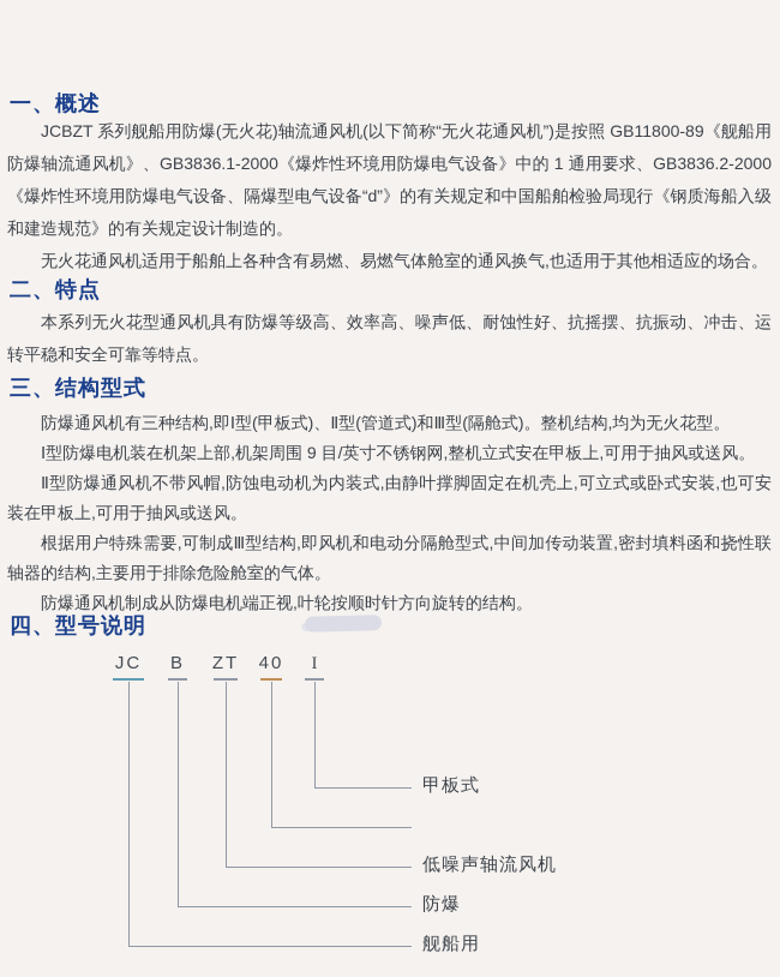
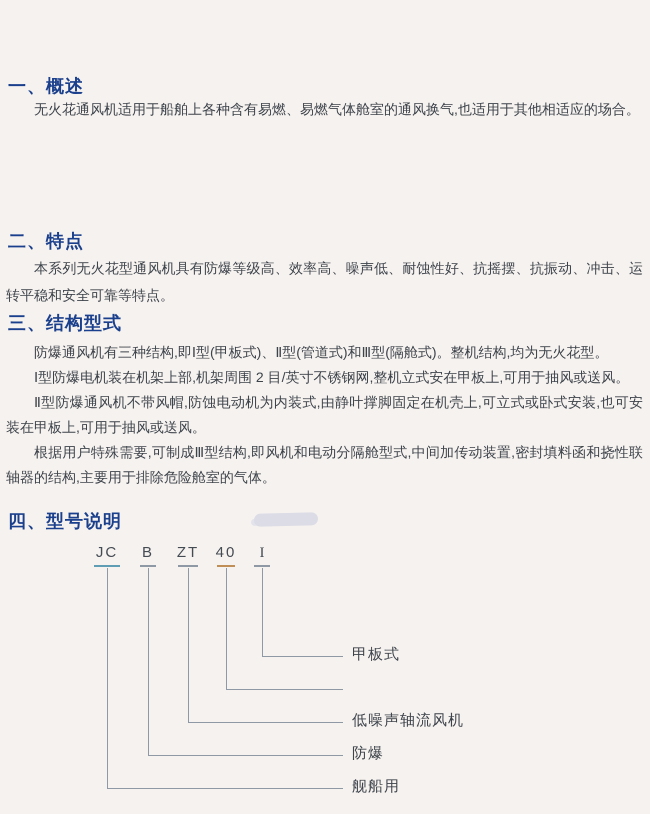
  一、概述
- JCBZT 系列舰船用防爆(无火花)轴流通风机(以下简称“无火花通风机”)是按照 GB11800-89《舰船用防爆轴流通风机》、GB3836.1-2000《爆炸性环境用防爆电气设备》中的 1 通用要求、GB3836.2-2000《爆炸性环境用防爆电气设备、隔爆型电气设备“d”》的有关规定和中国船舶检验局现行《钢质海船入级和建造规范》的有关规定设计制造的。
  无火花通风机适用于船舶上各种含有易燃、易燃气体舱室的通风换气,也适用于其他相适应的场合。
  二、特点
  本系列无火花型通风机具有防爆等级高、效率高、噪声低、耐蚀性好、抗摇摆、抗振动、冲击、运转平稳和安全可靠等特点。
  三、结构型式
  防爆通风机有三种结构,即Ⅰ型(甲板式)、Ⅱ型(管道式)和Ⅲ型(隔舱式)。整机结构,均为无火花型。
- Ⅰ型防爆电机装在机架上部,机架周围 9 目/英寸不锈钢网,整机立式安在甲板上,可用于抽风或送风。
+ Ⅰ型防爆电机装在机架上部,机架周围 2 目/英寸不锈钢网,整机立式安在甲板上,可用于抽风或送风。
  Ⅱ型防爆通风机不带风帽,防蚀电动机为内装式,由静叶撑脚固定在机壳上,可立式或卧式安装,也可安装在甲板上,可用于抽风或送风。
  根据用户特殊需要,可制成Ⅲ型结构,即风机和电动分隔舱型式,中间加传动装置,密封填料函和挠性联轴器的结构,主要用于排除危险舱室的气体。
- 防爆通风机制成从防爆电机端正视,叶轮按顺时针方向旋转的结构。
  四、型号说明
  JC
  舰船用
  B
  防爆
  ZT
  低噪声轴流风机
  40
  I
  甲板式
